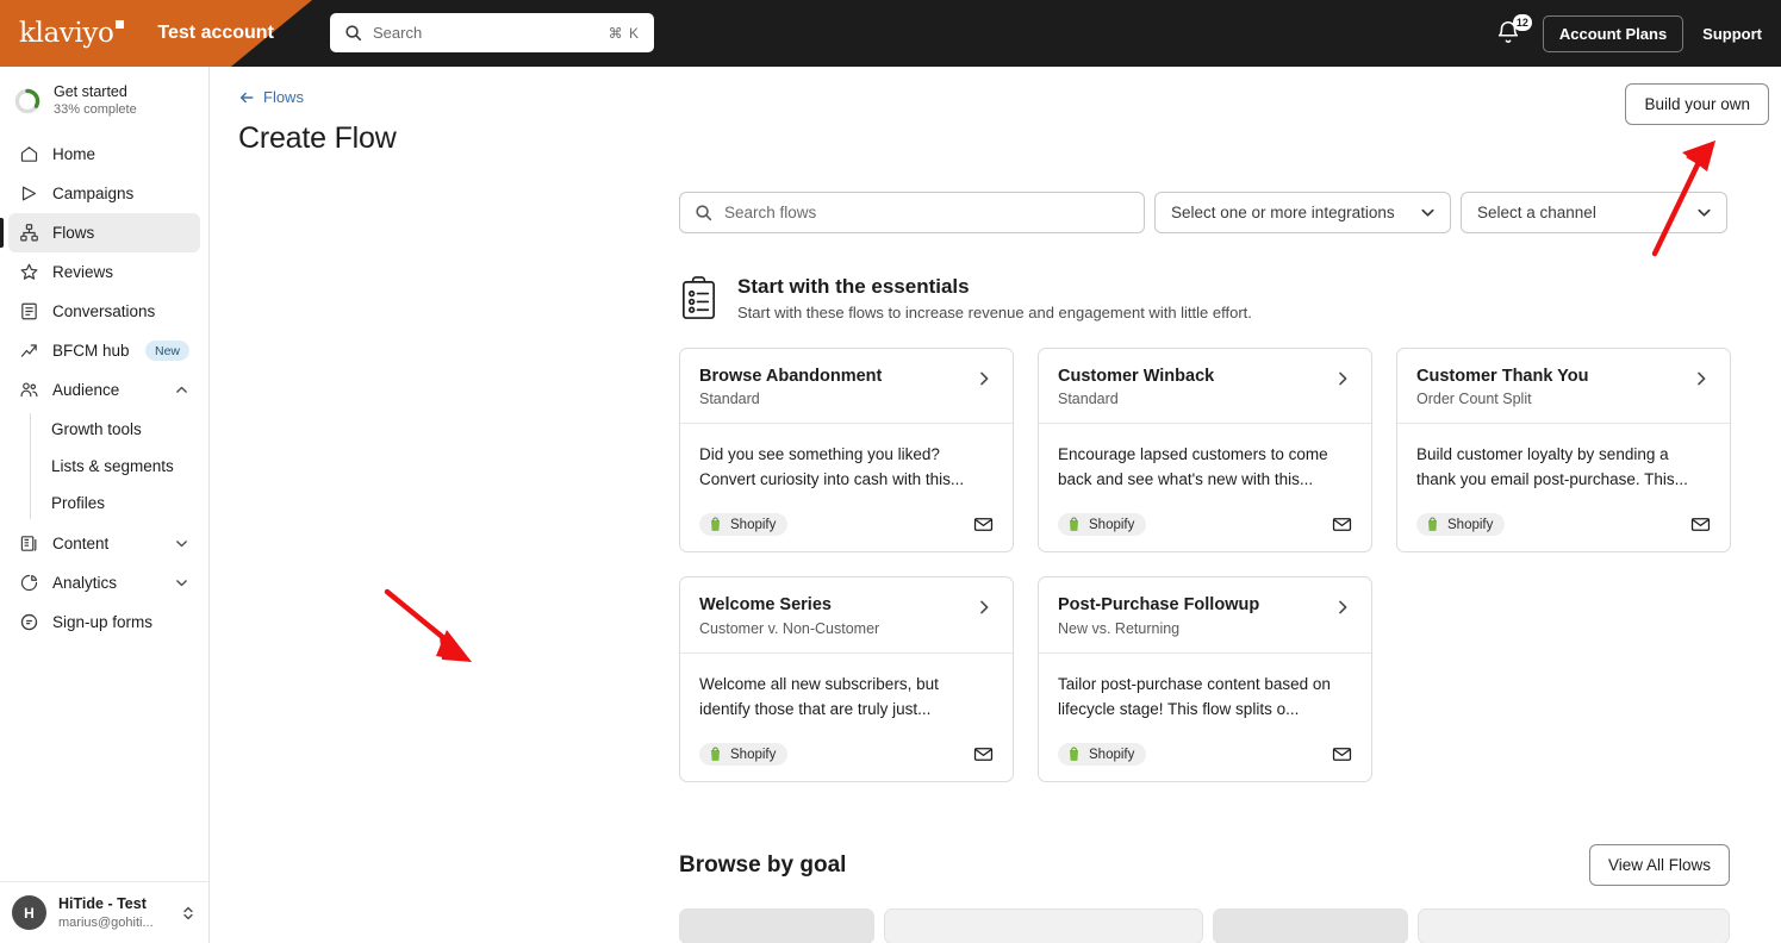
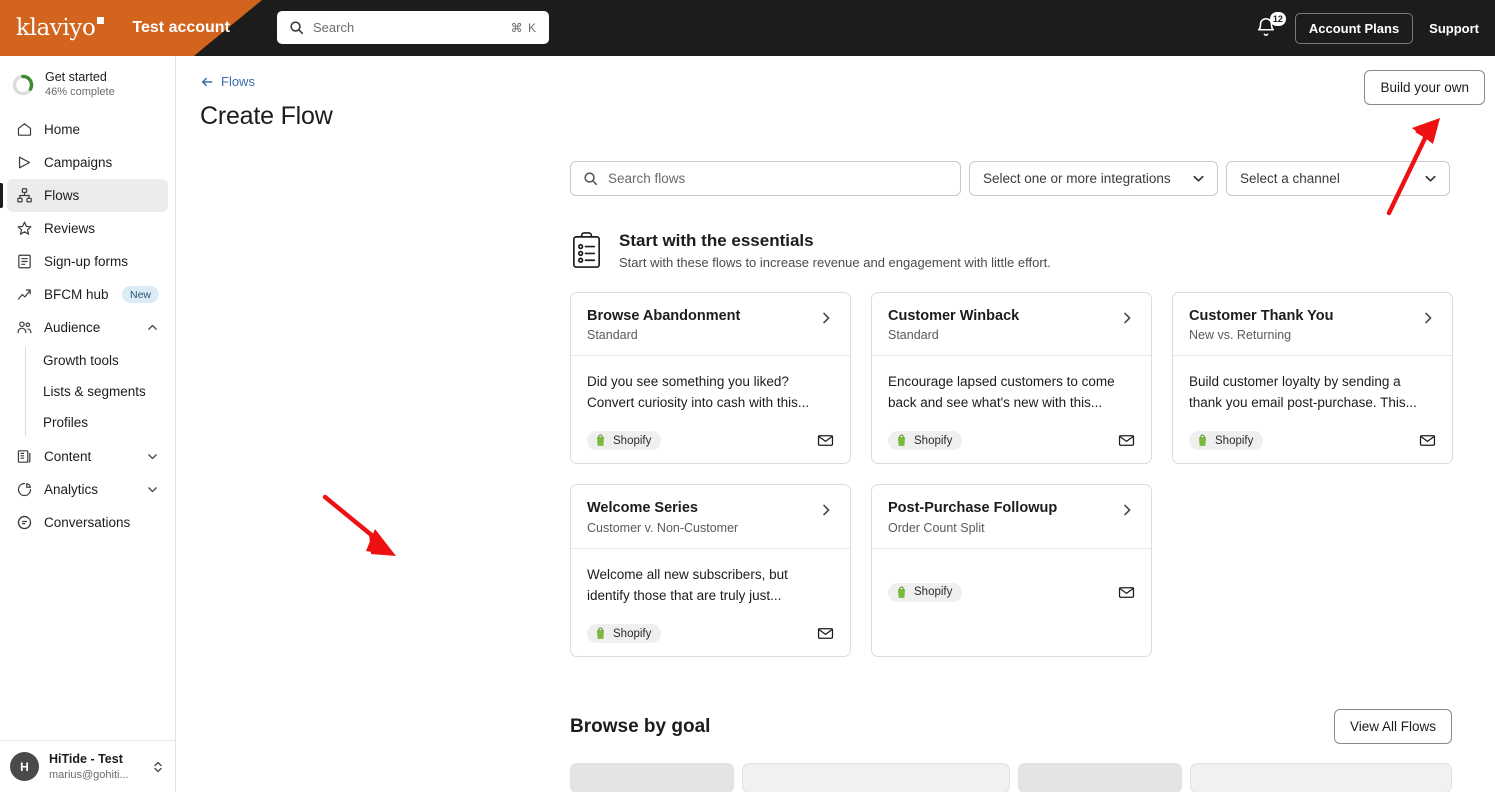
  klaviyo
  Test account
  Search
  ⌘ K
  12
  Account Plans
  Support
  Get started
- 33% complete
+ 46% complete
  Home
  Campaigns
  Flows
  Reviews
- Conversations
+ Sign-up forms
  BFCM hub
  New
  Audience
  Growth tools
  Lists & segments
  Profiles
  Content
  Analytics
- Sign-up forms
+ Conversations
  H
  HiTide - Test
  marius@gohiti...
  Flows
  Create Flow
  Build your own
  Search flows
  Select one or more integrations
  Select a channel
  Start with the essentials
  Start with these flows to increase revenue and engagement with little effort.
  Browse Abandonment
  Standard
  Did you see something you liked? Convert curiosity into cash with this...
  Shopify
  Customer Winback
  Standard
  Encourage lapsed customers to come back and see what's new with this...
  Shopify
  Customer Thank You
- Order Count Split
+ New vs. Returning
  Build customer loyalty by sending a thank you email post-purchase. This...
  Shopify
  Welcome Series
  Customer v. Non-Customer
  Welcome all new subscribers, but identify those that are truly just...
  Shopify
  Post-Purchase Followup
- New vs. Returning
+ Order Count Split
- Tailor post-purchase content based on lifecycle stage! This flow splits o...
  Shopify
  Browse by goal
  View All Flows
